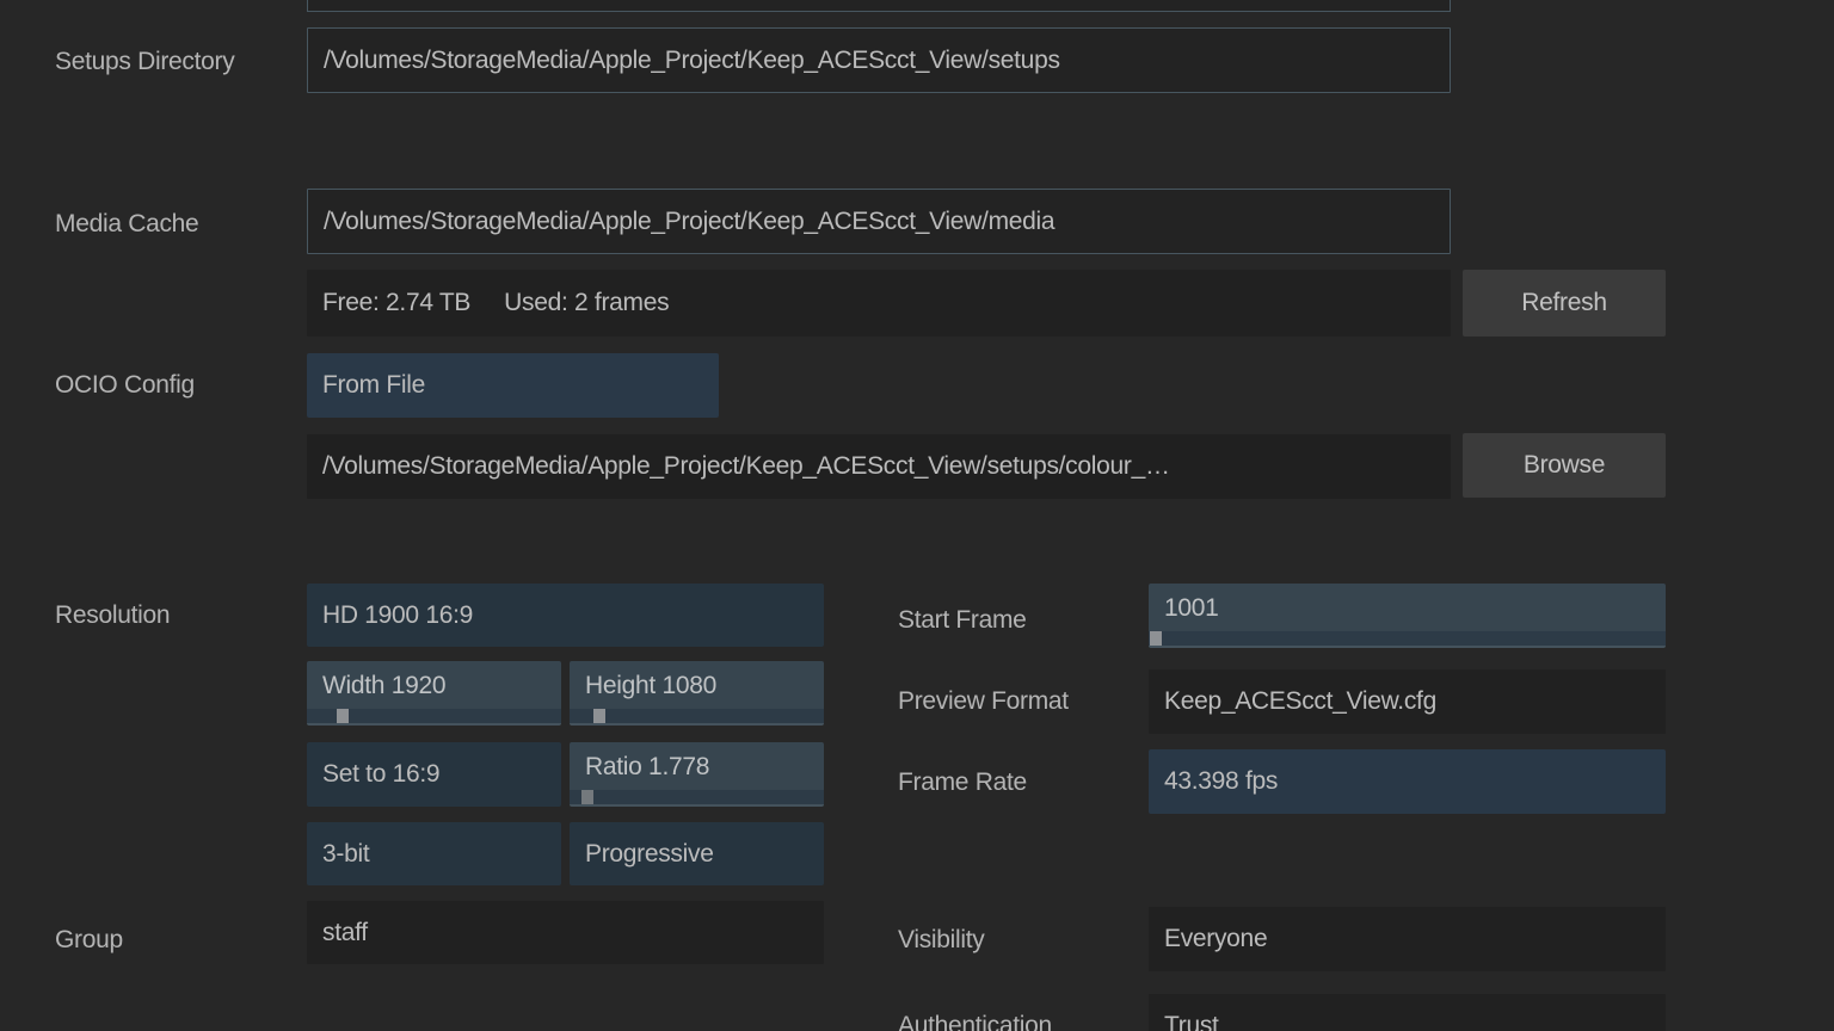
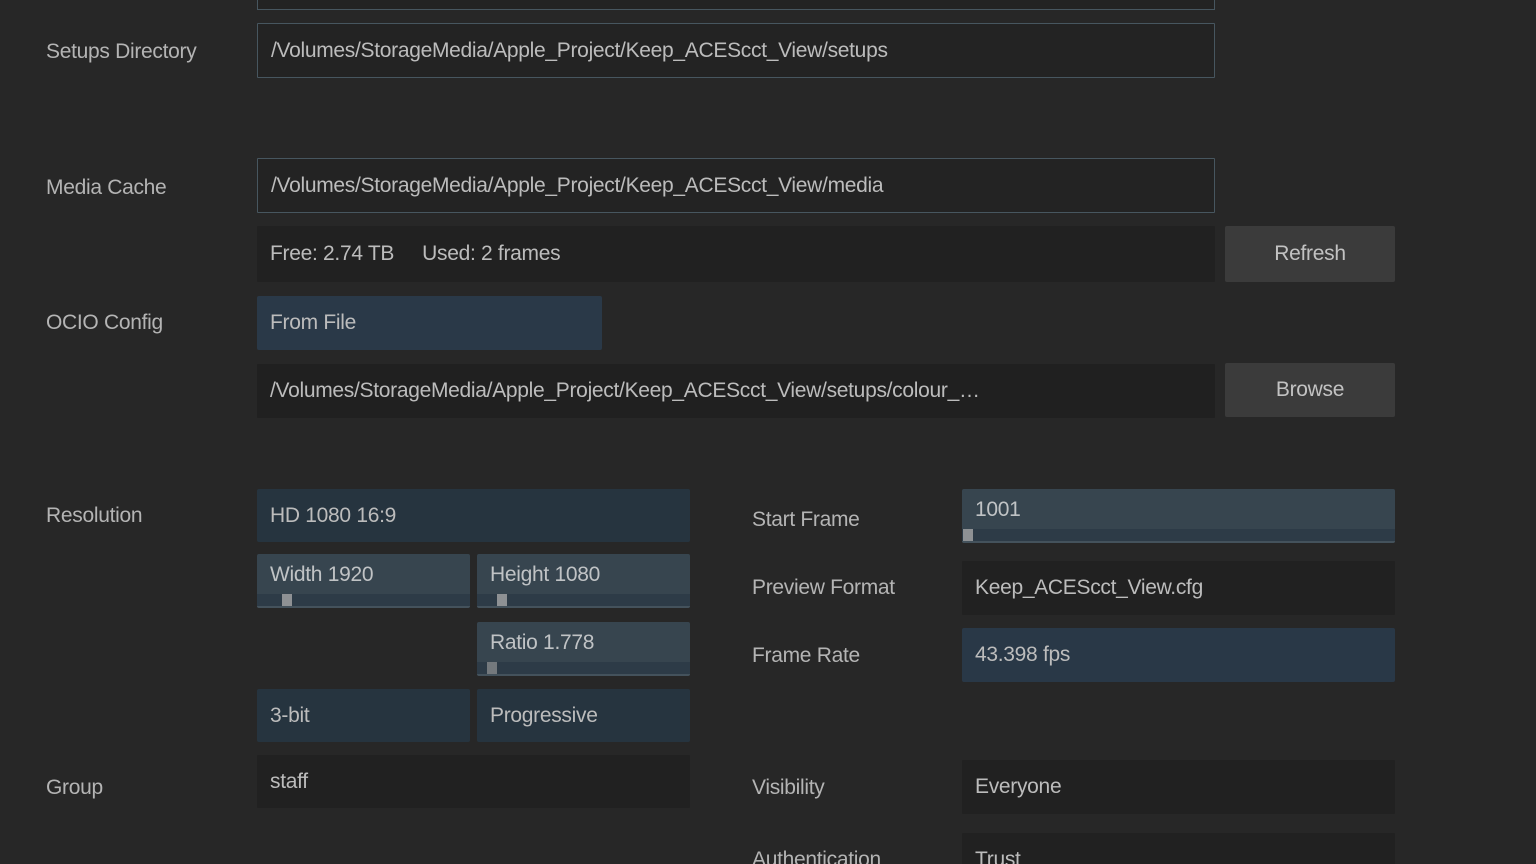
  Setups Directory
  /Volumes/StorageMedia/Apple_Project/Keep_ACEScct_View/setups
  Media Cache
  /Volumes/StorageMedia/Apple_Project/Keep_ACEScct_View/media
  Free: 2.74 TB
  Used: 2 frames
  Refresh
  OCIO Config
  From File
  /Volumes/StorageMedia/Apple_Project/Keep_ACEScct_View/setups/colour_…
  Browse
  Resolution
- HD 1900 16:9
+ HD 1080 16:9
  Width 1920
  Height 1080
- Set to 16:9
  Ratio 1.778
  3-bit
  Progressive
  Group
  staff
  Start Frame
  1001
  Preview Format
  Keep_ACEScct_View.cfg
  Frame Rate
  43.398 fps
  Visibility
  Everyone
  Authentication
  Trust
